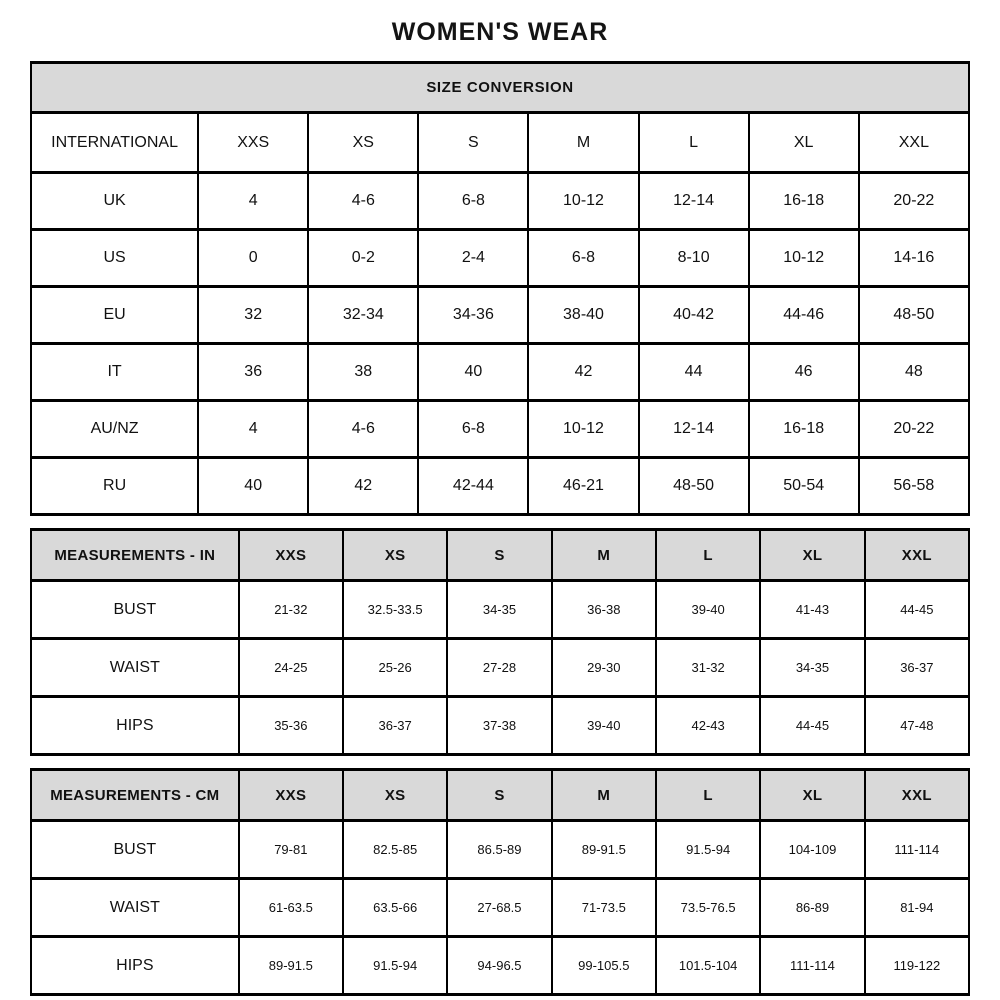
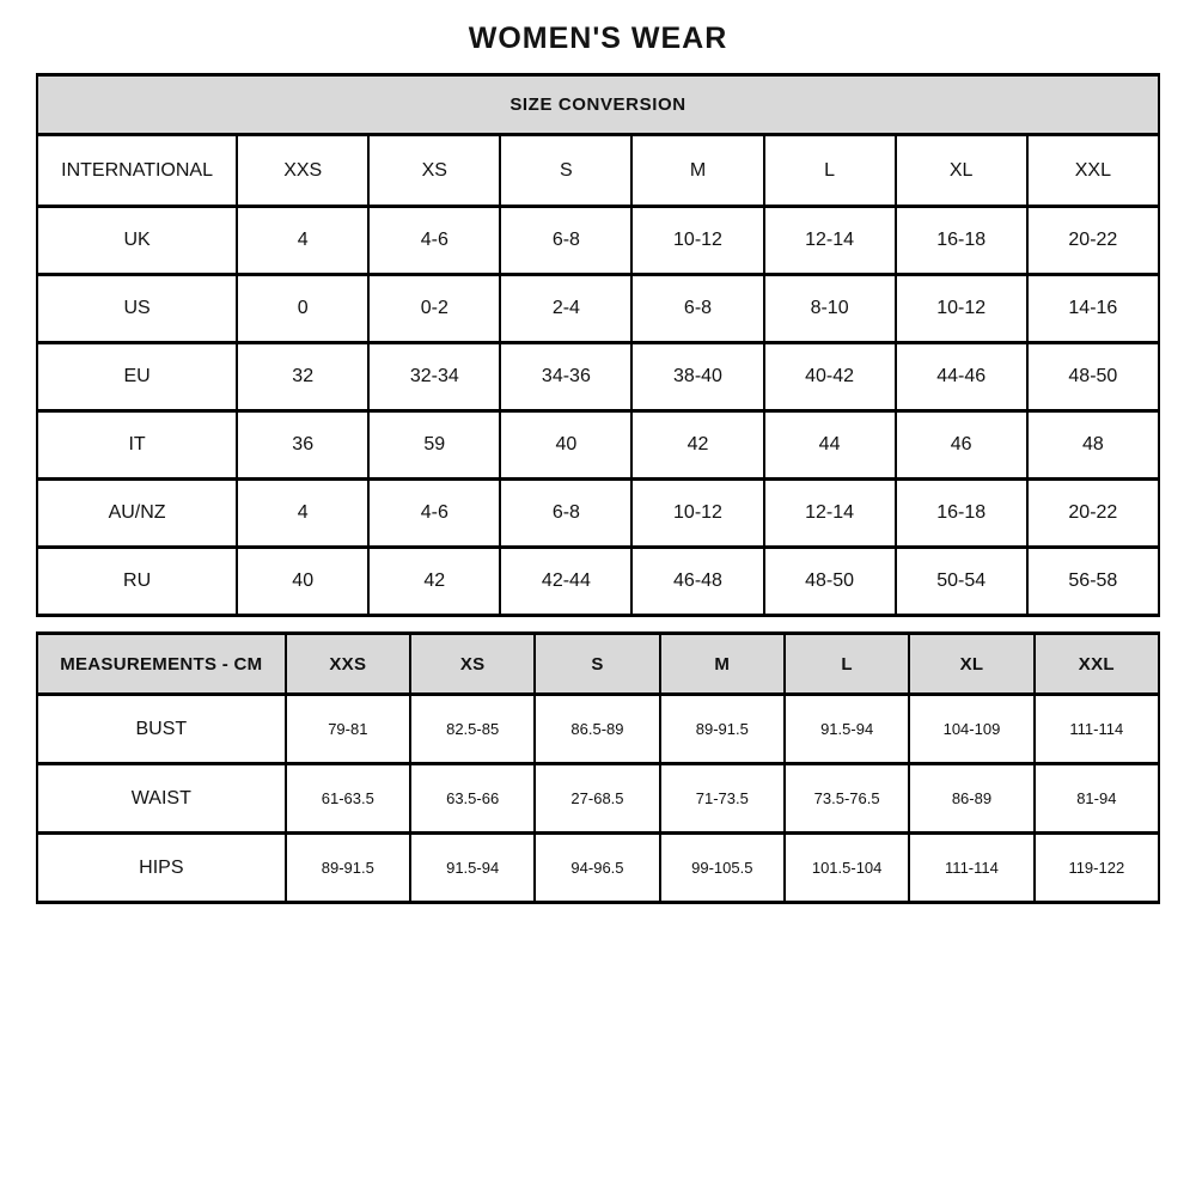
  WOMEN'S WEAR
  SIZE CONVERSION
  INTERNATIONAL	XXS	XS	S	M	L	XL	XXL
  UK	4	4-6	6-8	10-12	12-14	16-18	20-22
  US	0	0-2	2-4	6-8	8-10	10-12	14-16
  EU	32	32-34	34-36	38-40	40-42	44-46	48-50
- IT	36	38	40	42	44	46	48
+ IT	36	59	40	42	44	46	48
  AU/NZ	4	4-6	6-8	10-12	12-14	16-18	20-22
- RU	40	42	42-44	46-21	48-50	50-54	56-58
+ RU	40	42	42-44	46-48	48-50	50-54	56-58
- MEASUREMENTS - IN	XXS	XS	S	M	L	XL	XXL
- BUST	21-32	32.5-33.5	34-35	36-38	39-40	41-43	44-45
- WAIST	24-25	25-26	27-28	29-30	31-32	34-35	36-37
- HIPS	35-36	36-37	37-38	39-40	42-43	44-45	47-48
  MEASUREMENTS - CM	XXS	XS	S	M	L	XL	XXL
  BUST	79-81	82.5-85	86.5-89	89-91.5	91.5-94	104-109	111-114
  WAIST	61-63.5	63.5-66	27-68.5	71-73.5	73.5-76.5	86-89	81-94
  HIPS	89-91.5	91.5-94	94-96.5	99-105.5	101.5-104	111-114	119-122
